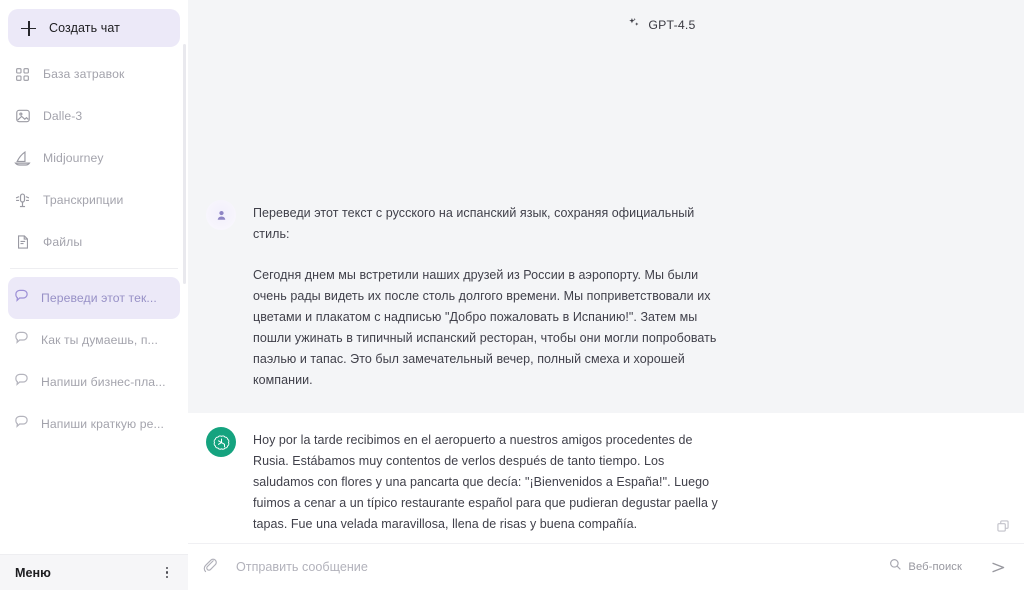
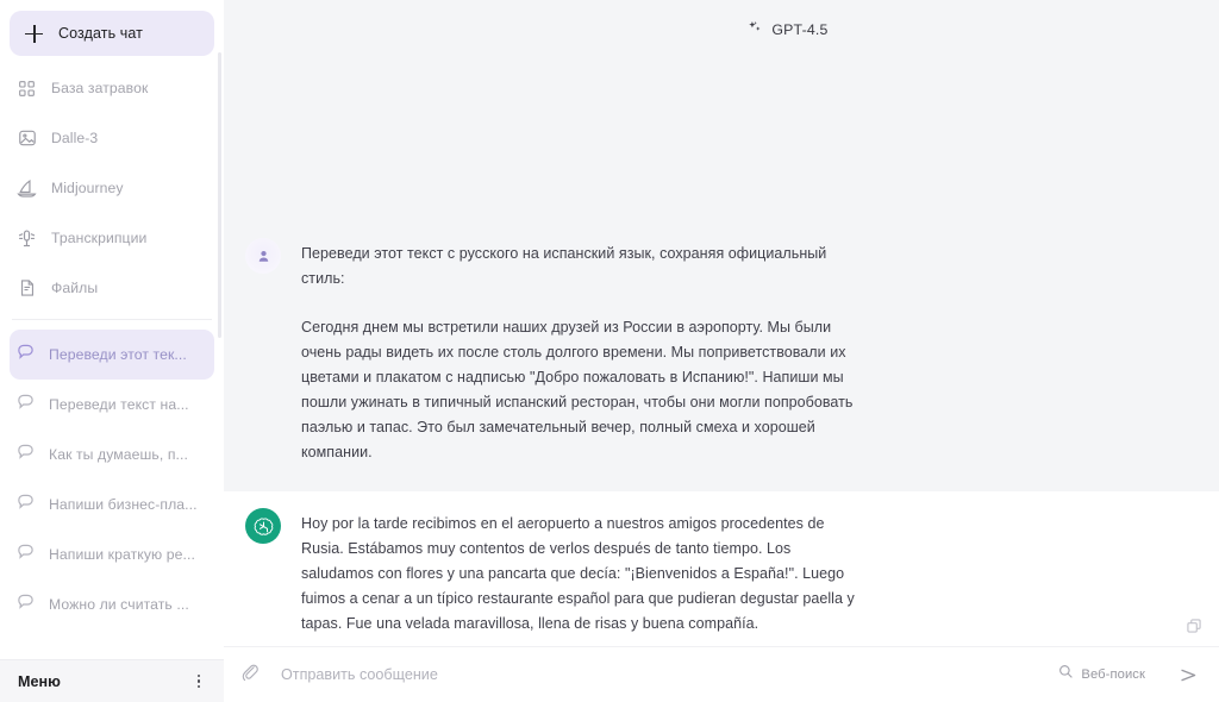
  Создать чат
  База затравок
  Dalle-3
  Midjourney
  Транскрипции
  Файлы
  Переведи этот тек...
+ Переведи текст на...
  Как ты думаешь, п...
  Напиши бизнес-пла...
  Напиши краткую ре...
+ Можно ли считать ...
  Меню
  GPT-4.5
  Переведи этот текст с русского на испанский язык, сохраняя официальный стиль:
- Сегодня днем мы встретили наших друзей из России в аэропорту. Мы были очень рады видеть их после столь долгого времени. Мы поприветствовали их цветами и плакатом с надписью "Добро пожаловать в Испанию!". Затем мы пошли ужинать в типичный испанский ресторан, чтобы они могли попробовать паэлью и тапас. Это был замечательный вечер, полный смеха и хорошей компании.
+ Сегодня днем мы встретили наших друзей из России в аэропорту. Мы были очень рады видеть их после столь долгого времени. Мы поприветствовали их цветами и плакатом с надписью "Добро пожаловать в Испанию!". Напиши мы пошли ужинать в типичный испанский ресторан, чтобы они могли попробовать паэлью и тапас. Это был замечательный вечер, полный смеха и хорошей компании.
  Hoy por la tarde recibimos en el aeropuerto a nuestros amigos procedentes de Rusia. Estábamos muy contentos de verlos después de tanto tiempo. Los saludamos con flores y una pancarta que decía: "¡Bienvenidos a España!". Luego fuimos a cenar a un típico restaurante español para que pudieran degustar paella y tapas. Fue una velada maravillosa, llena de risas y buena compañía.
  Отправить сообщение
  Веб-поиск
